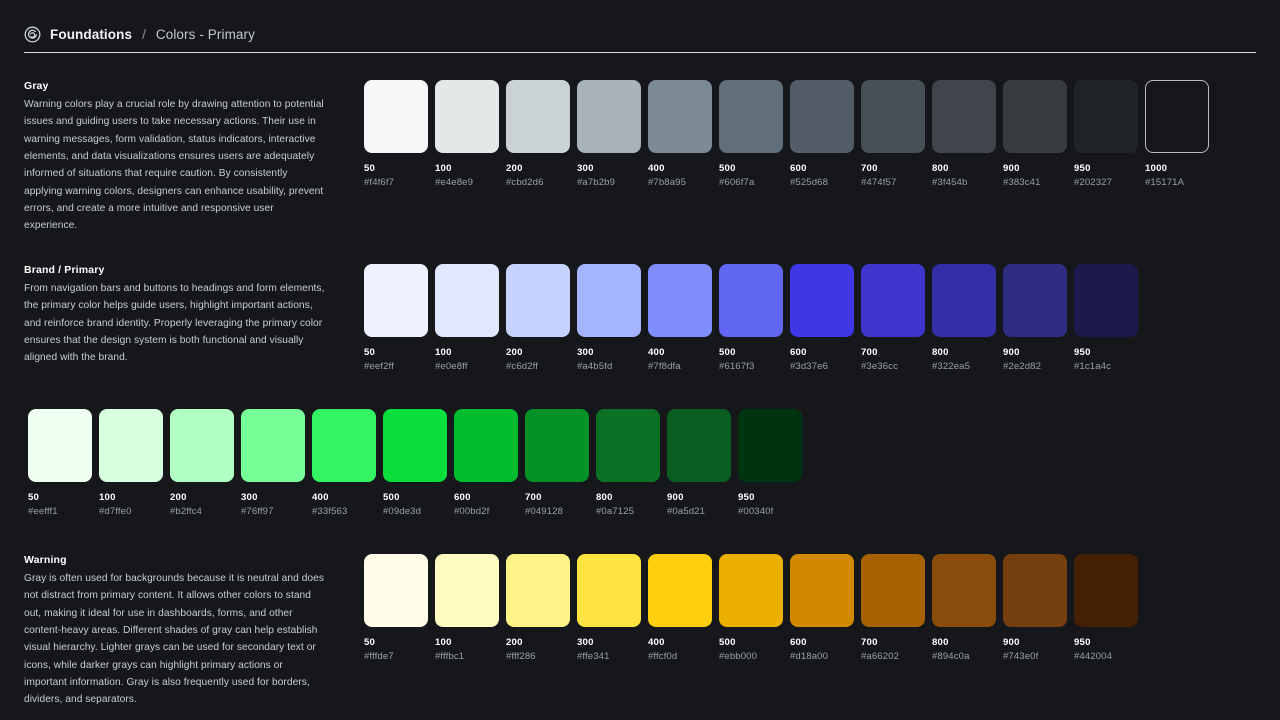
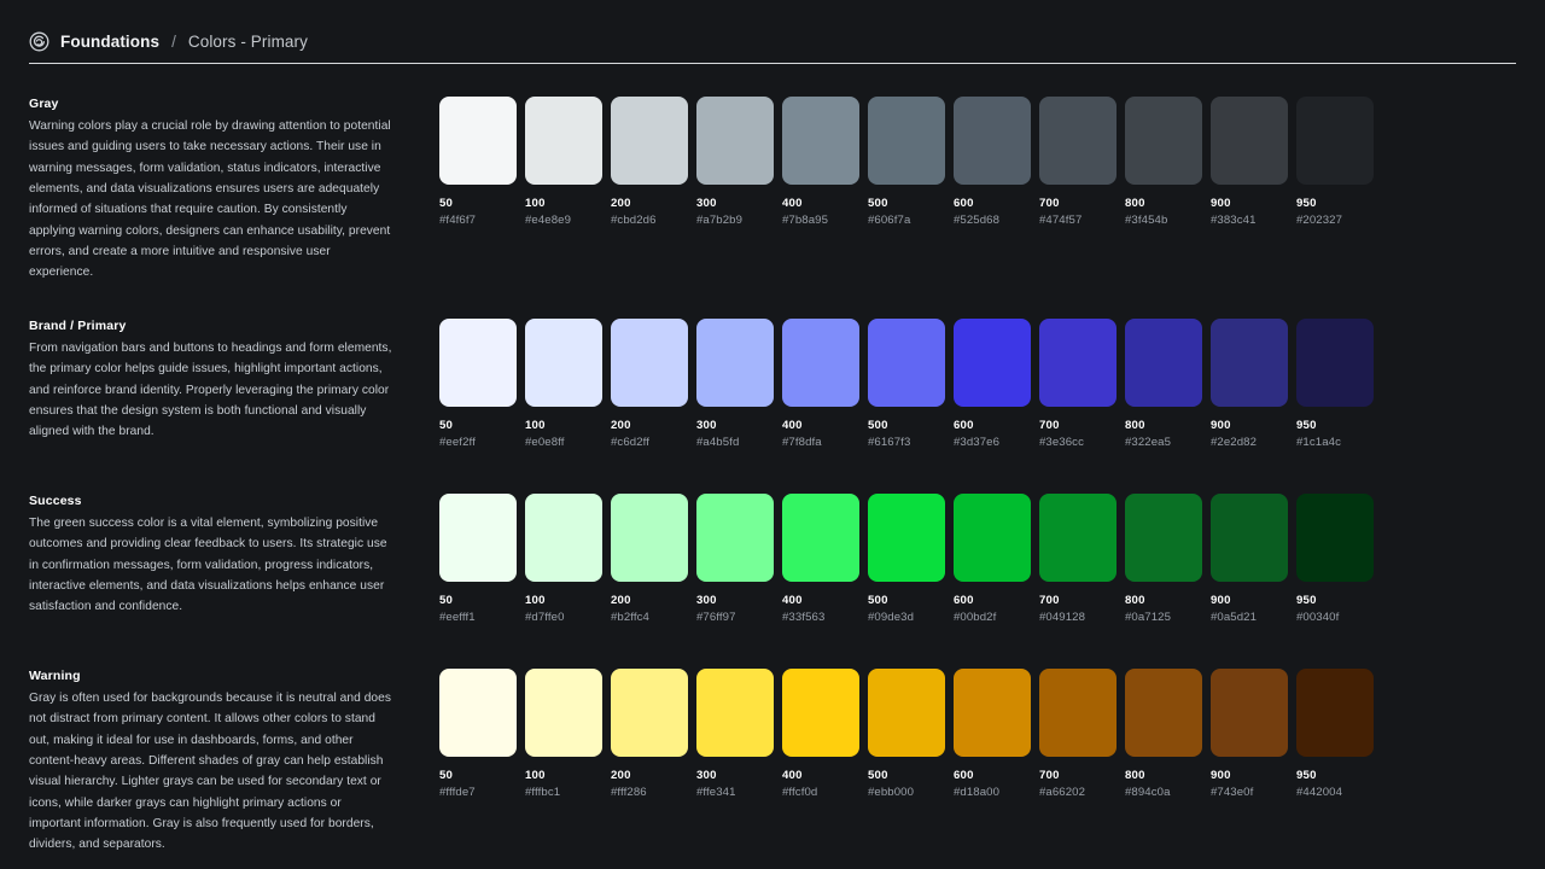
  Foundations
  /
  Colors - Primary
  Gray
  Warning colors play a crucial role by drawing attention to potential issues and guiding users to take necessary actions. Their use in warning messages, form validation, status indicators, interactive elements, and data visualizations ensures users are adequately informed of situations that require caution. By consistently applying warning colors, designers can enhance usability, prevent errors, and create a more intuitive and responsive user experience.
  50
  #f4f6f7
  100
  #e4e8e9
  200
  #cbd2d6
  300
  #a7b2b9
  400
  #7b8a95
  500
  #606f7a
  600
  #525d68
  700
  #474f57
  800
  #3f454b
  900
  #383c41
  950
  #202327
- 1000
- #15171A
  Brand / Primary
- From navigation bars and buttons to headings and form elements, the primary color helps guide users, highlight important actions, and reinforce brand identity. Properly leveraging the primary color ensures that the design system is both functional and visually aligned with the brand.
+ From navigation bars and buttons to headings and form elements, the primary color helps guide issues, highlight important actions, and reinforce brand identity. Properly leveraging the primary color ensures that the design system is both functional and visually aligned with the brand.
  50
  #eef2ff
  100
  #e0e8ff
  200
  #c6d2ff
  300
  #a4b5fd
  400
  #7f8dfa
  500
  #6167f3
  600
  #3d37e6
  700
  #3e36cc
  800
  #322ea5
  900
  #2e2d82
  950
  #1c1a4c
+ Success
+ The green success color is a vital element, symbolizing positive outcomes and providing clear feedback to users. Its strategic use in confirmation messages, form validation, progress indicators, interactive elements, and data visualizations helps enhance user satisfaction and confidence.
  50
  #eefff1
  100
  #d7ffe0
  200
  #b2ffc4
  300
  #76ff97
  400
  #33f563
  500
  #09de3d
  600
  #00bd2f
  700
  #049128
  800
  #0a7125
  900
  #0a5d21
  950
  #00340f
  Warning
  Gray is often used for backgrounds because it is neutral and does not distract from primary content. It allows other colors to stand out, making it ideal for use in dashboards, forms, and other content-heavy areas. Different shades of gray can help establish visual hierarchy. Lighter grays can be used for secondary text or icons, while darker grays can highlight primary actions or important information. Gray is also frequently used for borders, dividers, and separators.
  50
  #fffde7
  100
  #fffbc1
  200
  #fff286
  300
  #ffe341
  400
  #ffcf0d
  500
  #ebb000
  600
  #d18a00
  700
  #a66202
  800
  #894c0a
  900
  #743e0f
  950
  #442004
